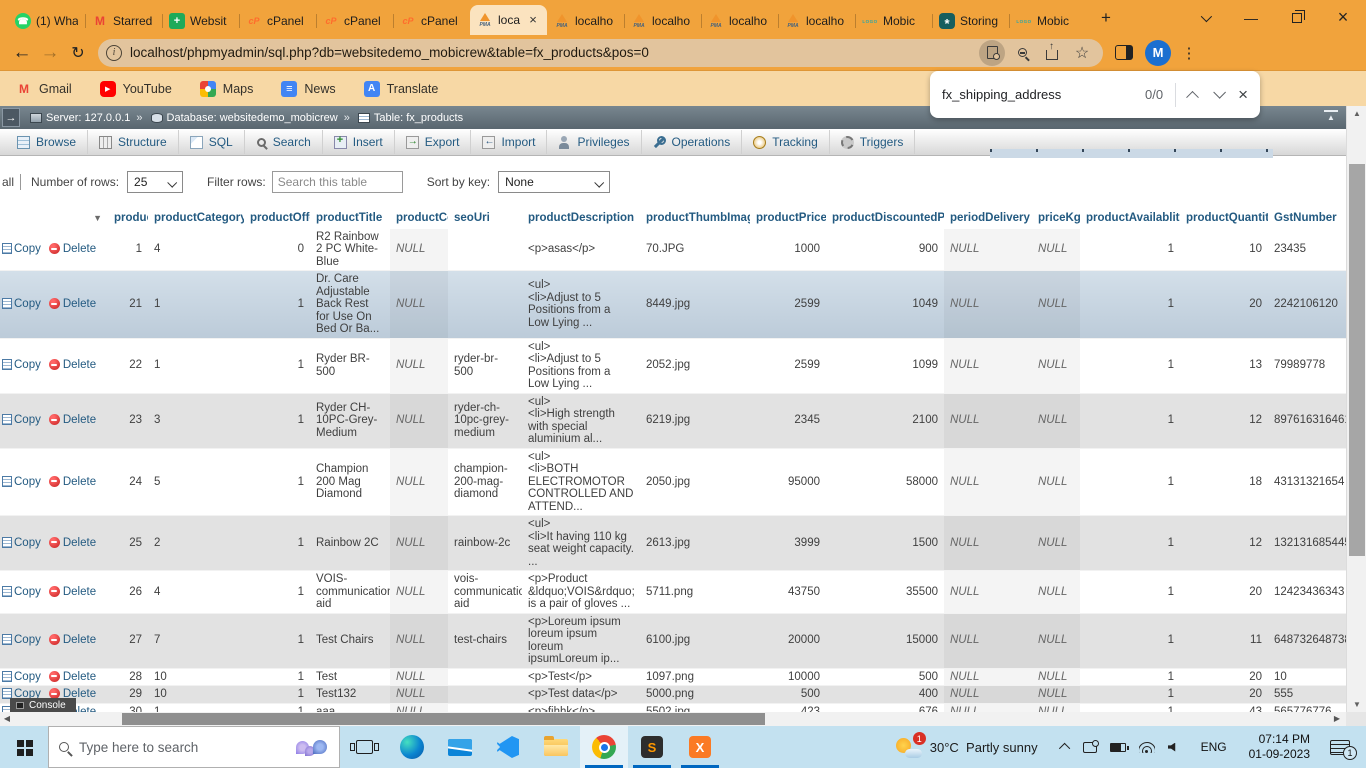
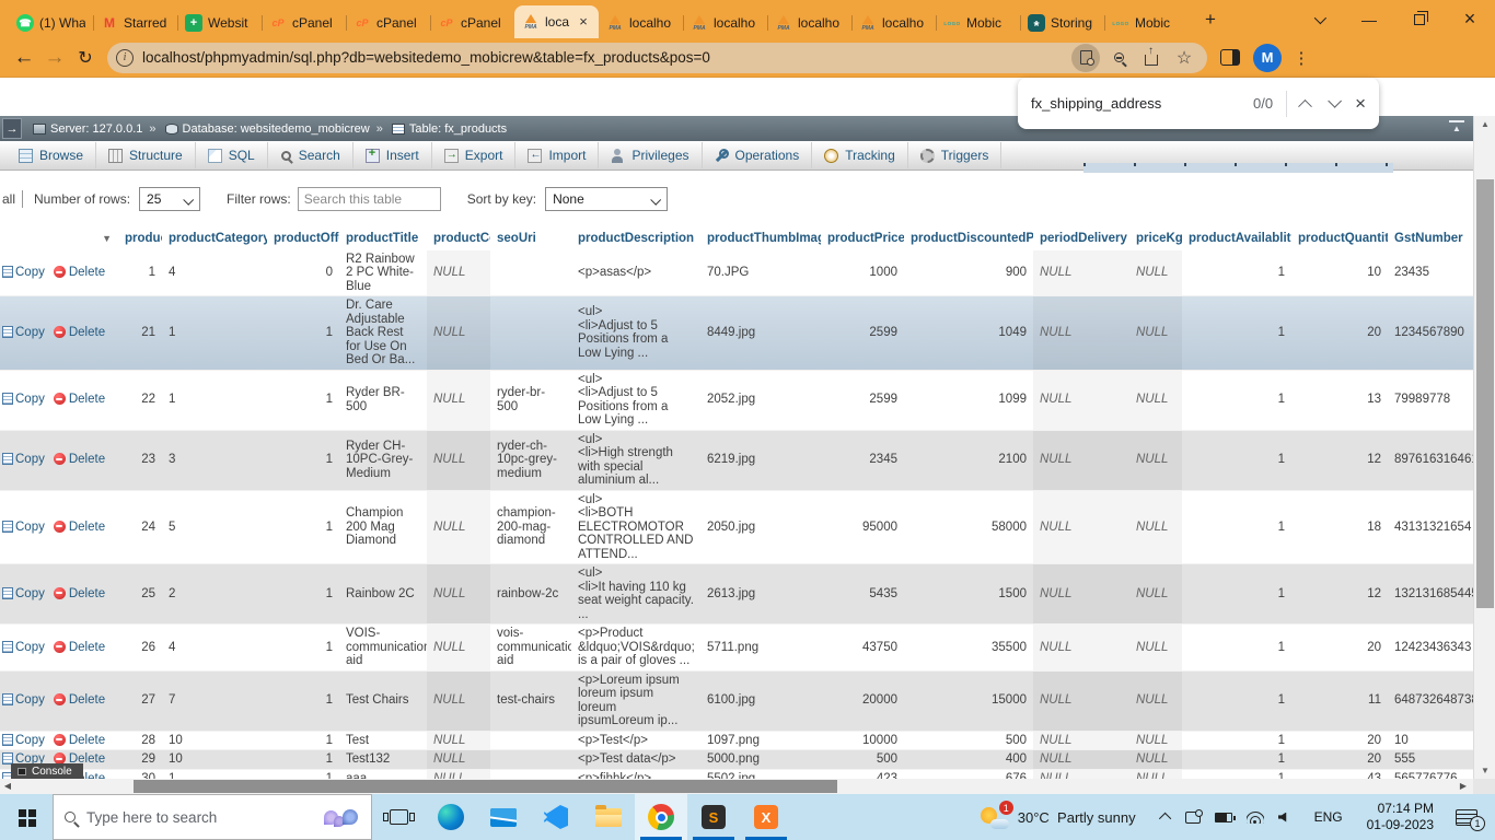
  (1) Wha
  Starred
  Websit
  cPanel
  cPanel
  cPanel
  loca
  ×
  localho
  localho
  localho
  localho
  Mobic
  Storing
  Mobic
  +
  —
  ×
  ←
  →
  ↻
  i
  localhost/phpmyadmin/sql.php?db=websitedemo_mobicrew&table=fx_products&pos=0
  ☆
  M
  ⋮
- Gmail
- YouTube
- Maps
- News
- Translate
  fx_shipping_address
  0/0
  ×
  →
  Server: 127.0.0.1
  »
  Database: websitedemo_mobicrew
  »
  Table: fx_products
  ▲
  Browse
  Structure
  SQL
  Search
  Insert
  Export
  Import
  Privileges
  Operations
  Tracking
  Triggers
  all
  Number of rows:
  25
  Filter rows:
  Search this table
  Sort by key:
  None
  ▼	produ	productCategory	productOff	productTitle	productC	seoUri	productDescription	productThumbIma	productPrice	productDiscountedP	periodDelivery	priceKg	productAvailablit	productQuantit	GstNumber
  Copy Delete	1	4	0	R2 Rainbow 2 PC White-Blue	NULL		<p>asas</p>	70.JPG	1000	900	NULL	NULL	1	10	23435
- Copy Delete	21	1	1	Dr. Care Adjustable Back Rest for Use On Bed Or Ba...	NULL		<ul> <li>Adjust to 5 Positions from a Low Lying ...	8449.jpg	2599	1049	NULL	NULL	1	20	2242106120
+ Copy Delete	21	1	1	Dr. Care Adjustable Back Rest for Use On Bed Or Ba...	NULL		<ul> <li>Adjust to 5 Positions from a Low Lying ...	8449.jpg	2599	1049	NULL	NULL	1	20	1234567890
  Copy Delete	22	1	1	Ryder BR-500	NULL	ryder-br-500	<ul> <li>Adjust to 5 Positions from a Low Lying ...	2052.jpg	2599	1099	NULL	NULL	1	13	79989778
  Copy Delete	23	3	1	Ryder CH-10PC-Grey-Medium	NULL	ryder-ch-10pc-grey-medium	<ul> <li>High strength with special aluminium al...	6219.jpg	2345	2100	NULL	NULL	1	12	89761631646
  Copy Delete	24	5	1	Champion 200 Mag Diamond	NULL	champion-200-mag-diamond	<ul> <li>BOTH ELECTROMOTOR CONTROLLED AND ATTEND...	2050.jpg	95000	58000	NULL	NULL	1	18	43131321654
- Copy Delete	25	2	1	Rainbow 2C	NULL	rainbow-2c	<ul> <li>It having 110 kg seat weight capacity. ...	2613.jpg	3999	1500	NULL	NULL	1	12	13213168544
+ Copy Delete	25	2	1	Rainbow 2C	NULL	rainbow-2c	<ul> <li>It having 110 kg seat weight capacity. ...	2613.jpg	5435	1500	NULL	NULL	1	12	13213168544
  Copy Delete	26	4	1	VOIS-communicatio aid	NULL	vois-communicatioaid	<p>Product &ldquo;VOIS&rdquo; is a pair of gloves ...	5711.png	43750	35500	NULL	NULL	1	20	12423436343
  Copy Delete	27	7	1	Test Chairs	NULL	test-chairs	<p>Loreum ipsum loreum ipsum loreum ipsumLoreum ip...	6100.jpg	20000	15000	NULL	NULL	1	11	64873264873
  Copy Delete	28	10	1	Test	NULL		<p>Test</p>	1097.png	10000	500	NULL	NULL	1	20	10
  Copy Delete	29	10	1	Test132	NULL		<p>Test data</p>	5000.png	500	400	NULL	NULL	1	20	555
  Console
  ▲
  ▼
  ◀
  ▶
  Type here to search
  S
  X
  1
  30°C Partly sunny
  ENG
  07:14 PM
  01-09-2023
  1
